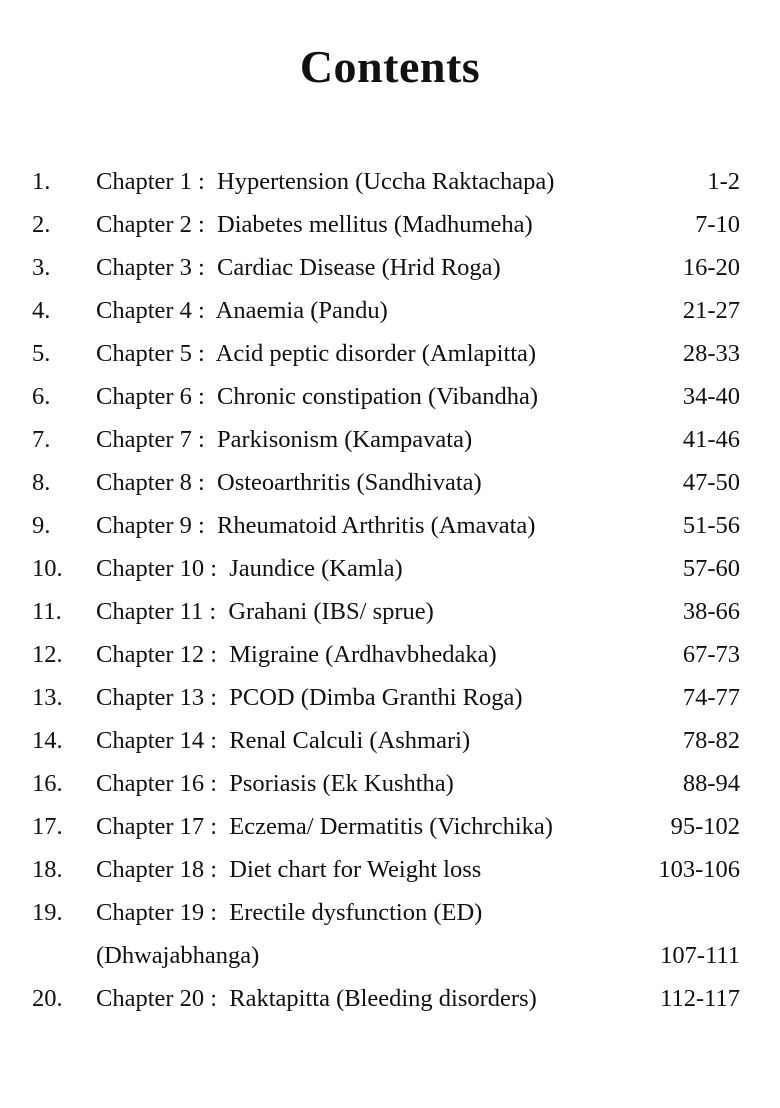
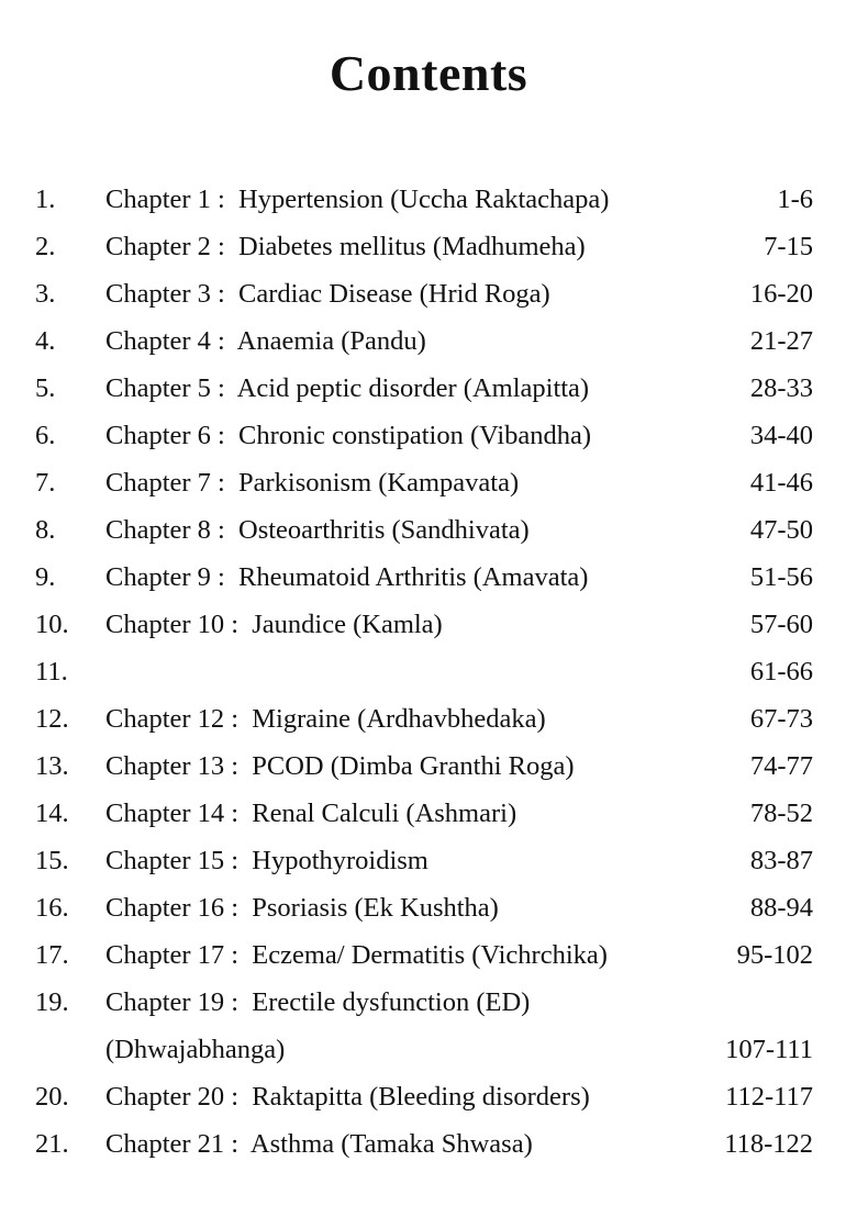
  Contents
  1.
  Chapter 1 : Hypertension (Uccha Raktachapa)
- 1-2
+ 1-6
  2.
  Chapter 2 : Diabetes mellitus (Madhumeha)
- 7-10
+ 7-15
  3.
  Chapter 3 : Cardiac Disease (Hrid Roga)
  16-20
  4.
  Chapter 4 : Anaemia (Pandu)
  21-27
  5.
  Chapter 5 : Acid peptic disorder (Amlapitta)
  28-33
  6.
  Chapter 6 : Chronic constipation (Vibandha)
  34-40
  7.
  Chapter 7 : Parkisonism (Kampavata)
  41-46
  8.
  Chapter 8 : Osteoarthritis (Sandhivata)
  47-50
  9.
  Chapter 9 : Rheumatoid Arthritis (Amavata)
  51-56
  10.
  Chapter 10 : Jaundice (Kamla)
  57-60
  11.
- Chapter 11 : Grahani (IBS/ sprue)
- 38-66
+ 61-66
  12.
  Chapter 12 : Migraine (Ardhavbhedaka)
  67-73
  13.
  Chapter 13 : PCOD (Dimba Granthi Roga)
  74-77
  14.
  Chapter 14 : Renal Calculi (Ashmari)
- 78-82
+ 78-52
+ 15.
+ Chapter 15 : Hypothyroidism
+ 83-87
  16.
  Chapter 16 : Psoriasis (Ek Kushtha)
  88-94
  17.
  Chapter 17 : Eczema/ Dermatitis (Vichrchika)
  95-102
- 18.
- Chapter 18 : Diet chart for Weight loss
- 103-106
  19.
  Chapter 19 : Erectile dysfunction (ED)
  (Dhwajabhanga)
  107-111
  20.
  Chapter 20 : Raktapitta (Bleeding disorders)
  112-117
+ 21.
+ Chapter 21 : Asthma (Tamaka Shwasa)
+ 118-122
